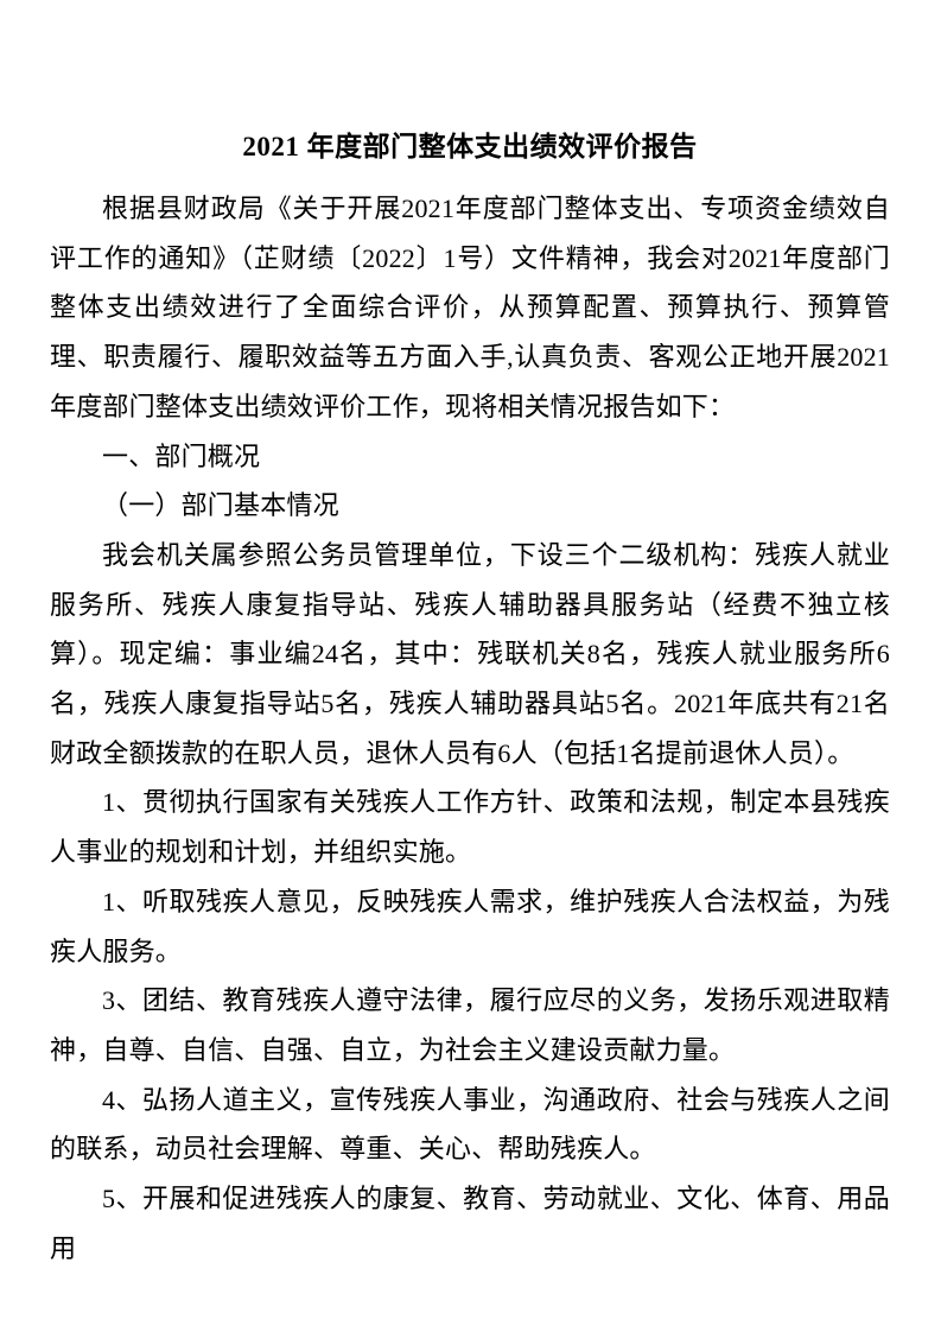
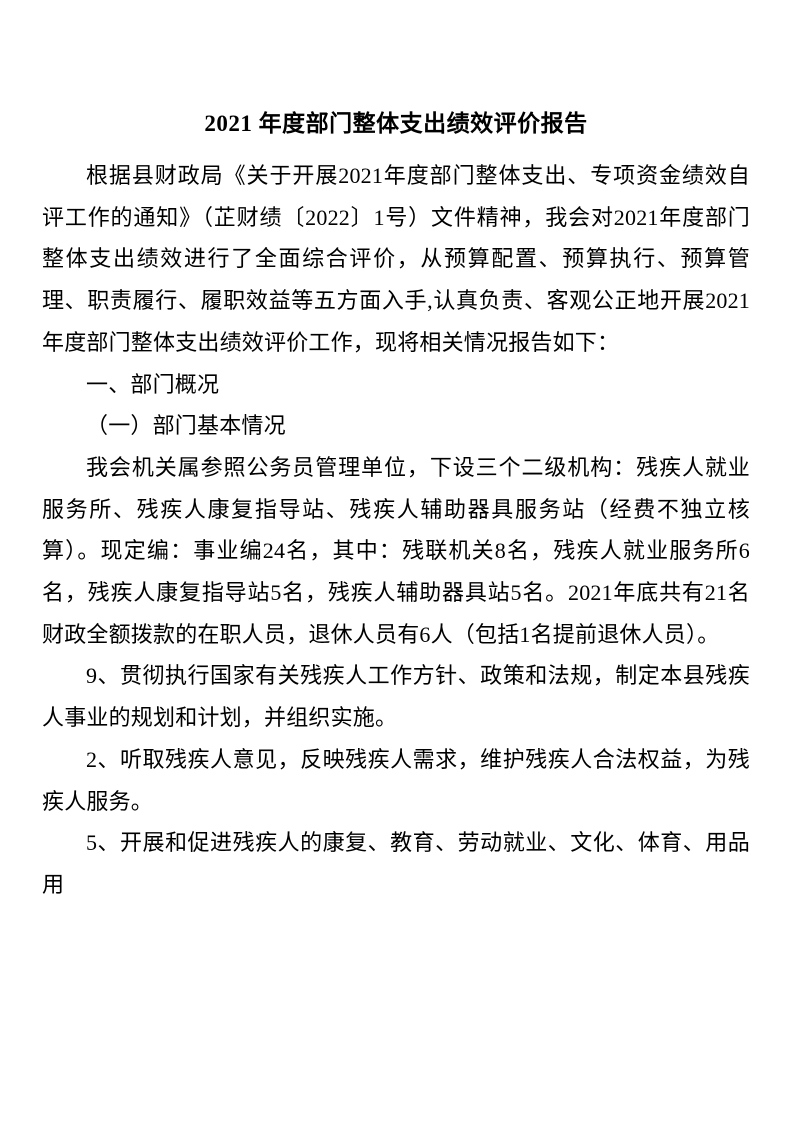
  2021 年度部门整体支出绩效评价报告
  根据县财政局《关于开展2021年度部门整体支出、专项资金绩效自评工作的通知》（芷财绩〔2022〕1号）文件精神，我会对2021年度部门整体支出绩效进行了全面综合评价，从预算配置、预算执行、预算管理、职责履行、履职效益等五方面入手,认真负责、客观公正地开展2021年度部门整体支出绩效评价工作，现将相关情况报告如下：
  一、部门概况
  （一）部门基本情况
  我会机关属参照公务员管理单位，下设三个二级机构：残疾人就业服务所、残疾人康复指导站、残疾人辅助器具服务站（经费不独立核算）。现定编：事业编24名，其中：残联机关8名，残疾人就业服务所6名，残疾人康复指导站5名，残疾人辅助器具站5名。2021年底共有21名财政全额拨款的在职人员，退休人员有6人（包括1名提前退休人员）。
- 1、贯彻执行国家有关残疾人工作方针、政策和法规，制定本县残疾人事业的规划和计划，并组织实施。
+ 9、贯彻执行国家有关残疾人工作方针、政策和法规，制定本县残疾人事业的规划和计划，并组织实施。
- 1、听取残疾人意见，反映残疾人需求，维护残疾人合法权益，为残疾人服务。
+ 2、听取残疾人意见，反映残疾人需求，维护残疾人合法权益，为残疾人服务。
- 3、团结、教育残疾人遵守法律，履行应尽的义务，发扬乐观进取精神，自尊、自信、自强、自立，为社会主义建设贡献力量。
- 4、弘扬人道主义，宣传残疾人事业，沟通政府、社会与残疾人之间的联系，动员社会理解、尊重、关心、帮助残疾人。
  5、开展和促进残疾人的康复、教育、劳动就业、文化、体育、用品用
